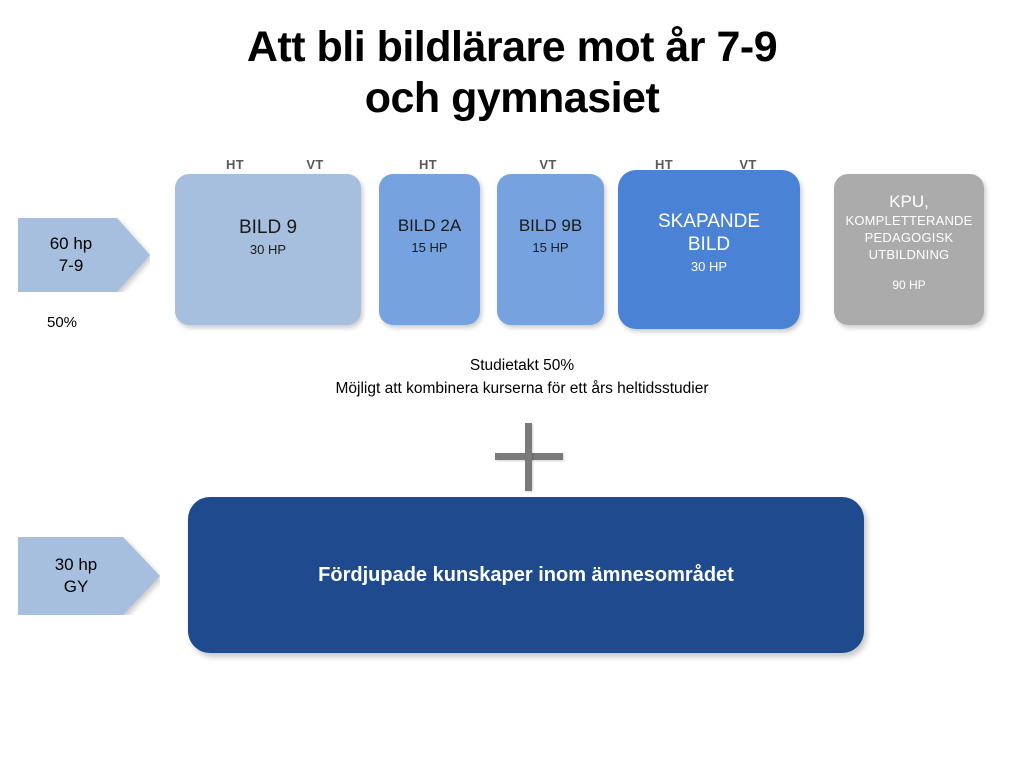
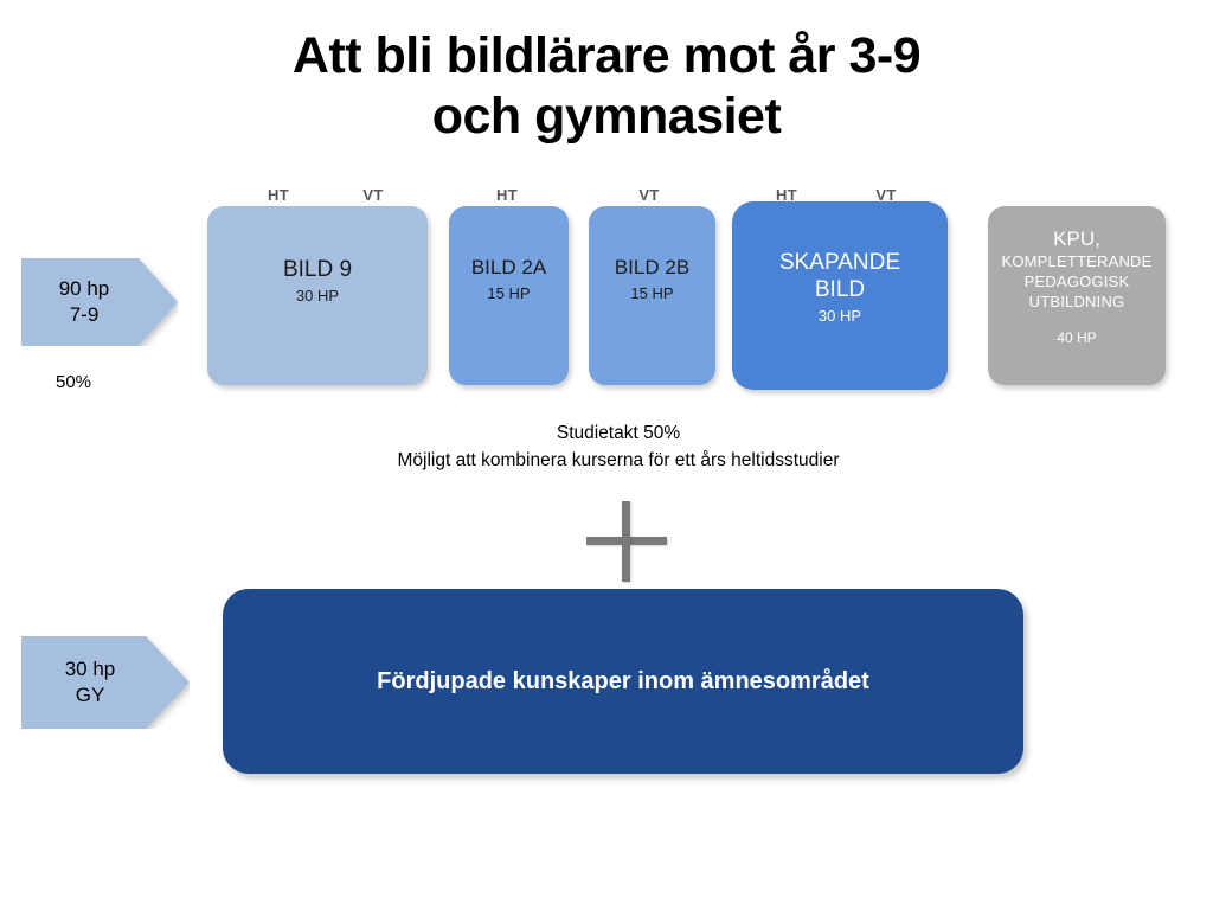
- Att bli bildlärare mot år 7-9
+ Att bli bildlärare mot år 3-9
  och gymnasiet
- 60 hp
+ 90 hp
  7-9
  50%
  HT
  VT
  HT
  VT
  HT
  VT
  BILD 9
  30 HP
  BILD 2A
  15 HP
- BILD 9B
+ BILD 2B
  15 HP
  SKAPANDE
  BILD
  30 HP
  KPU,
  KOMPLETTERANDE
  PEDAGOGISK
  UTBILDNING
- 90 HP
+ 40 HP
  Studietakt 50%
  Möjligt att kombinera kurserna för ett års heltidsstudier
  30 hp
  GY
  Fördjupade kunskaper inom ämnesområdet
